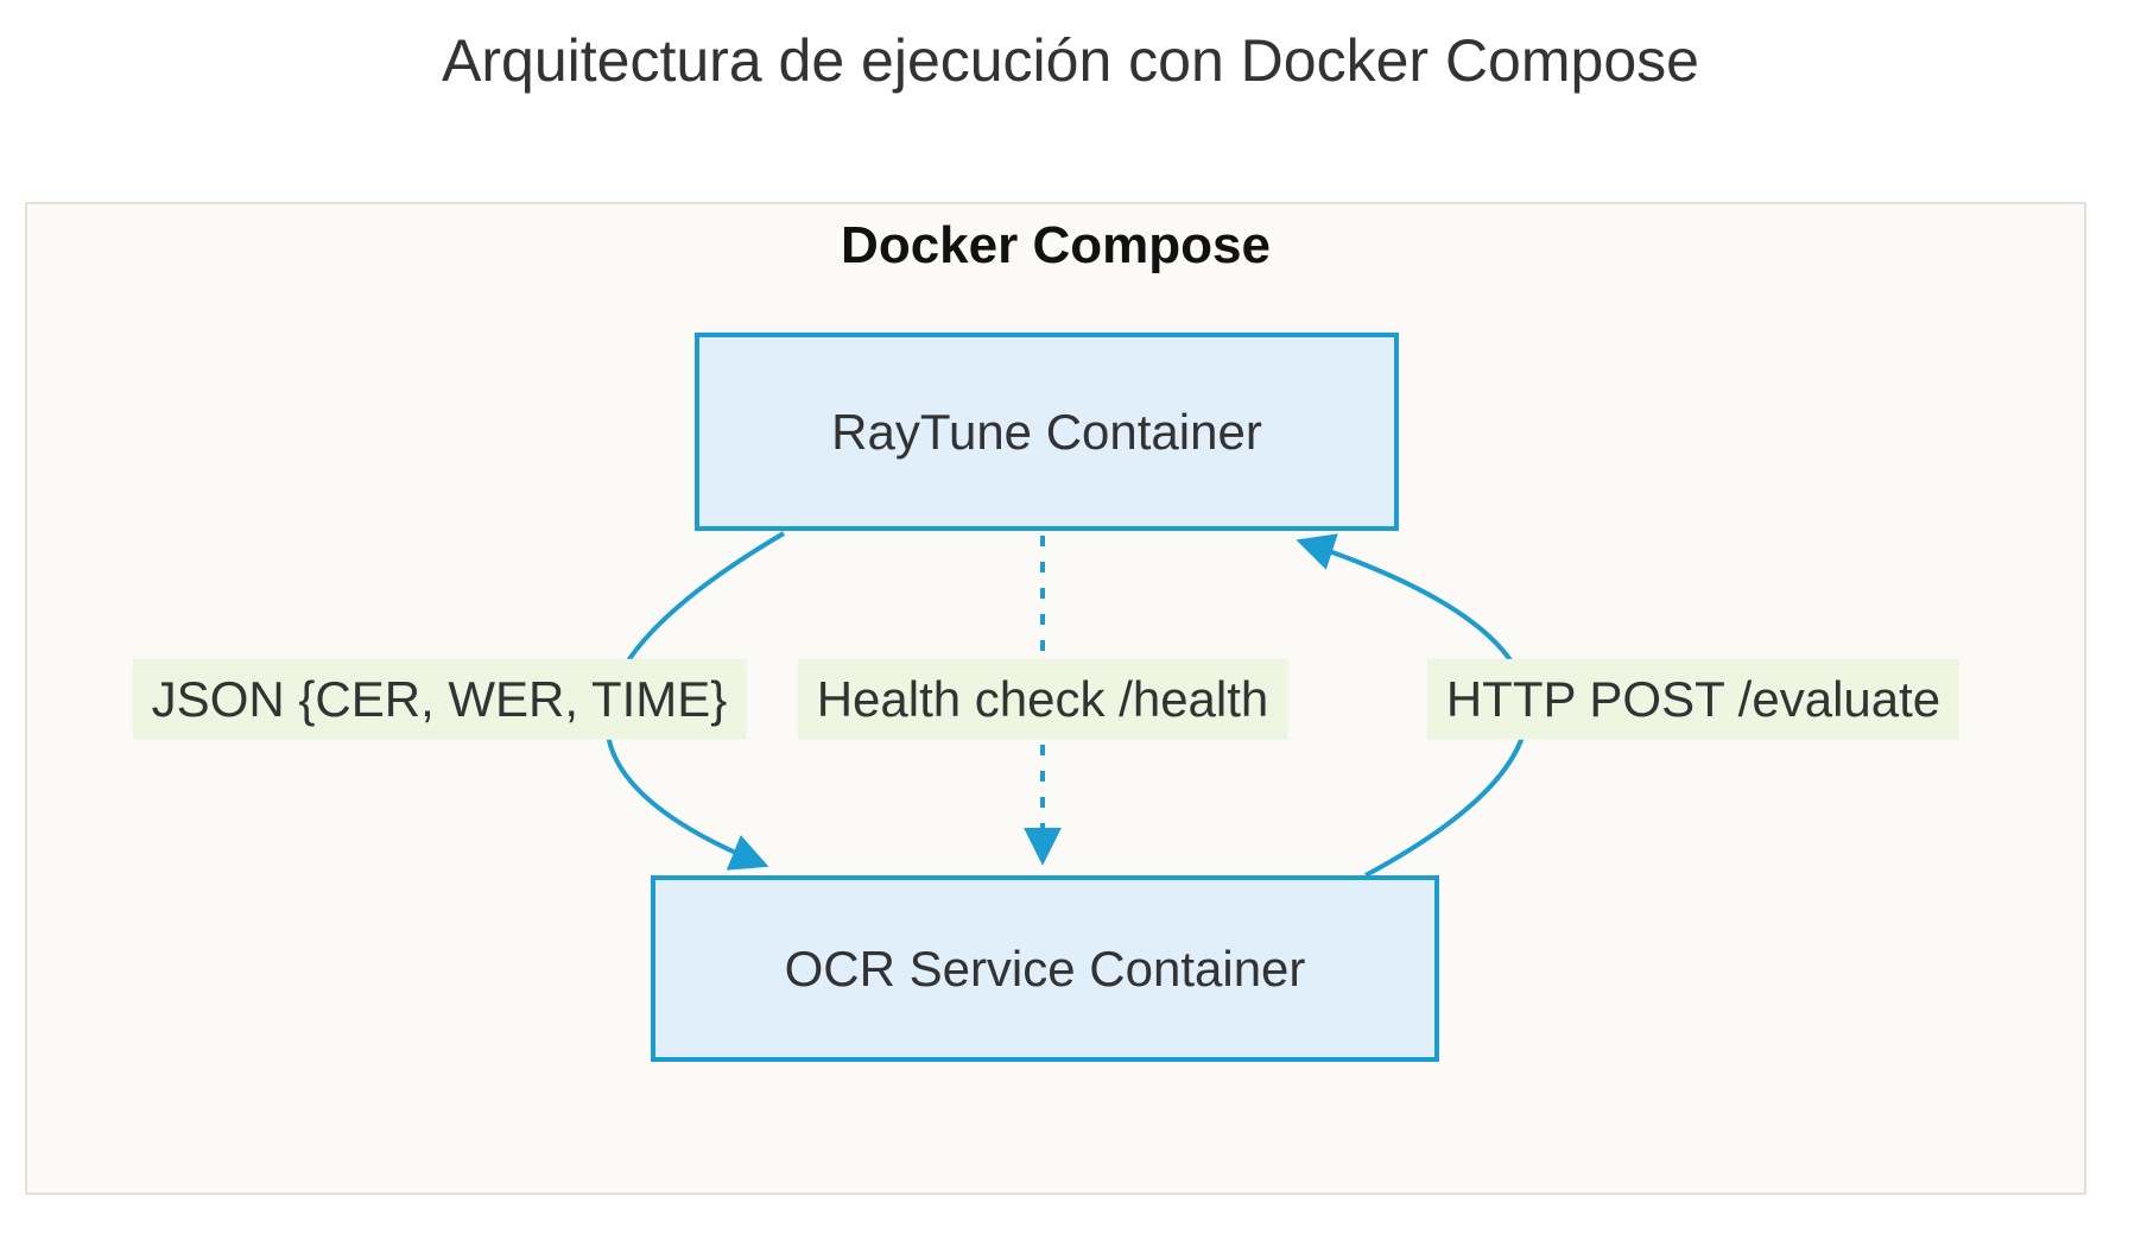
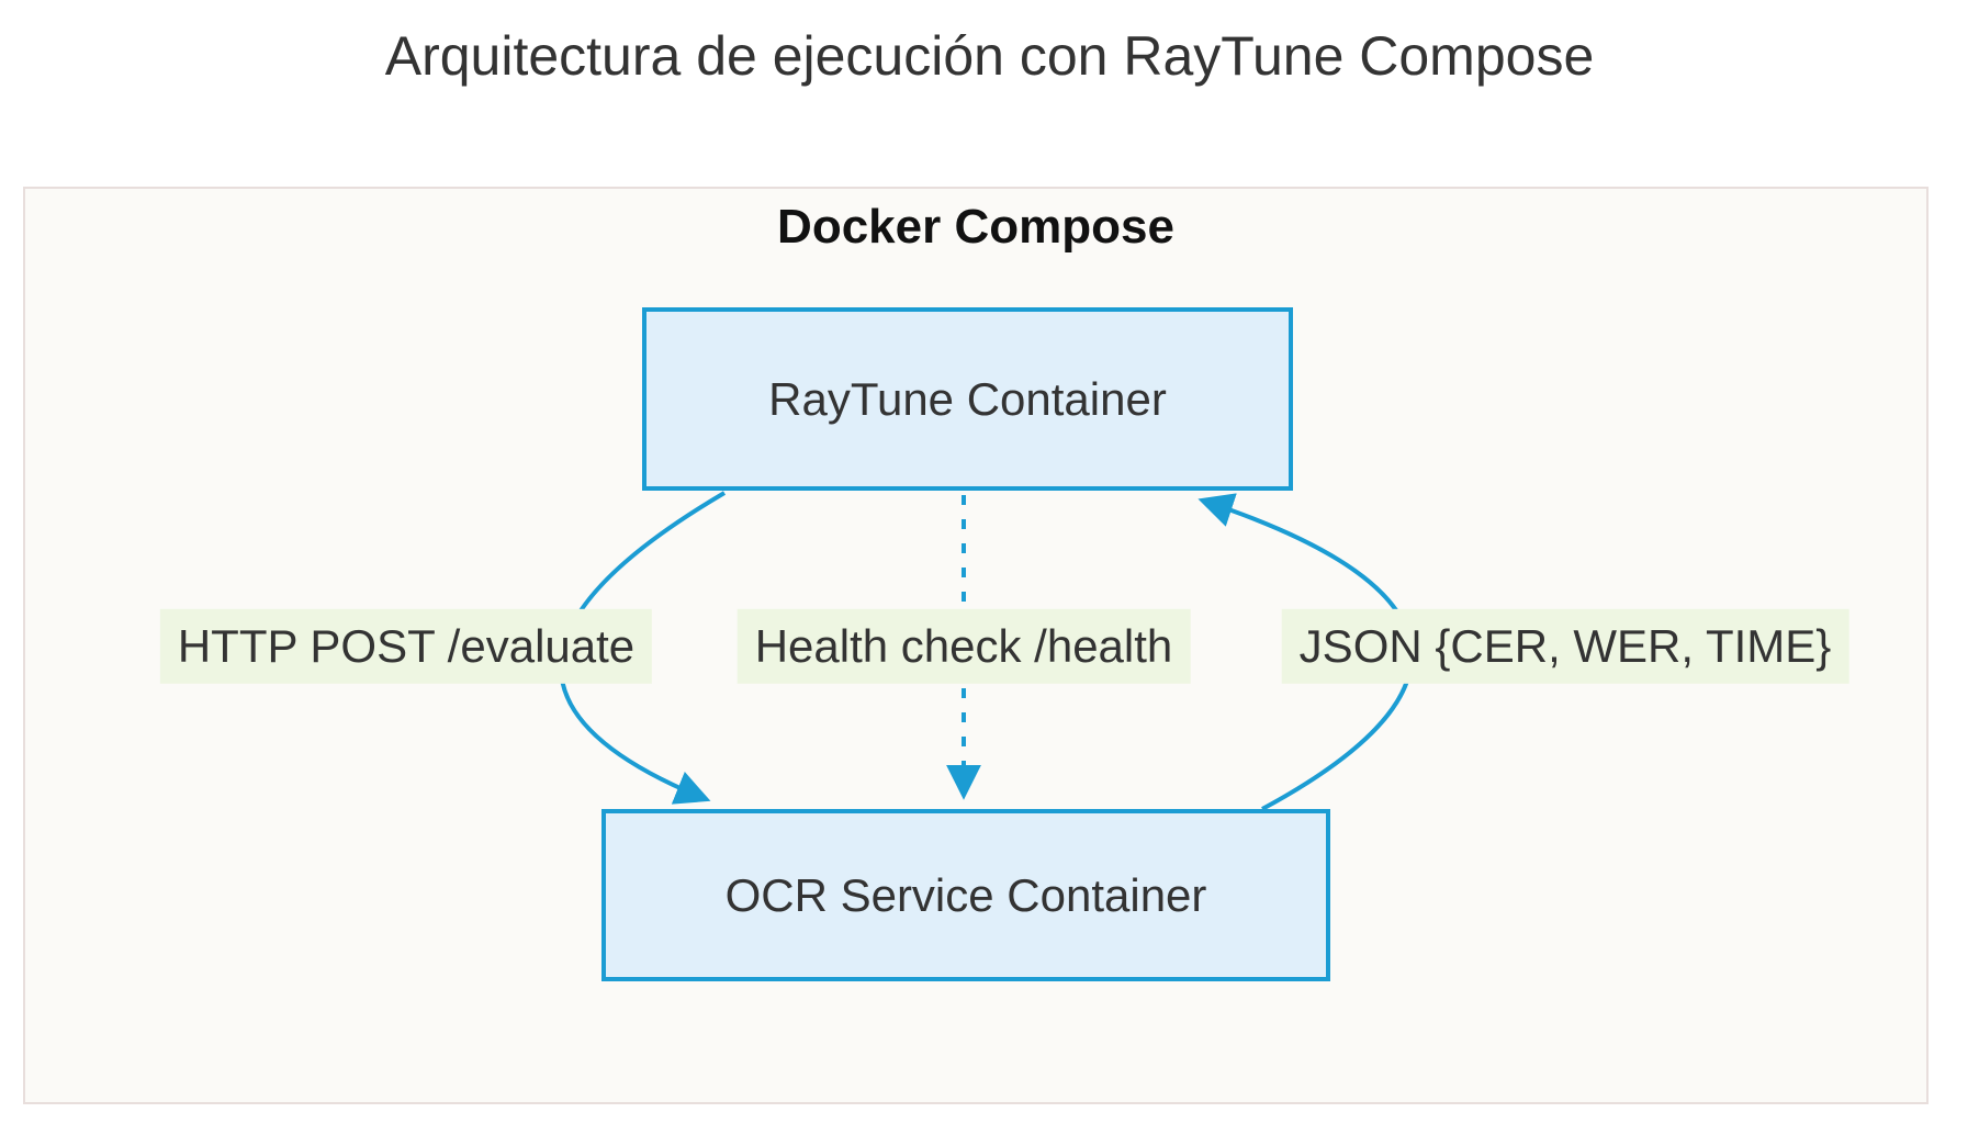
- Arquitectura de ejecución con Docker Compose
+ Arquitectura de ejecución con RayTune Compose
  Docker Compose
  RayTune Container
  OCR Service Container
- JSON {CER, WER, TIME}
+ HTTP POST /evaluate
  Health check /health
- HTTP POST /evaluate
+ JSON {CER, WER, TIME}
